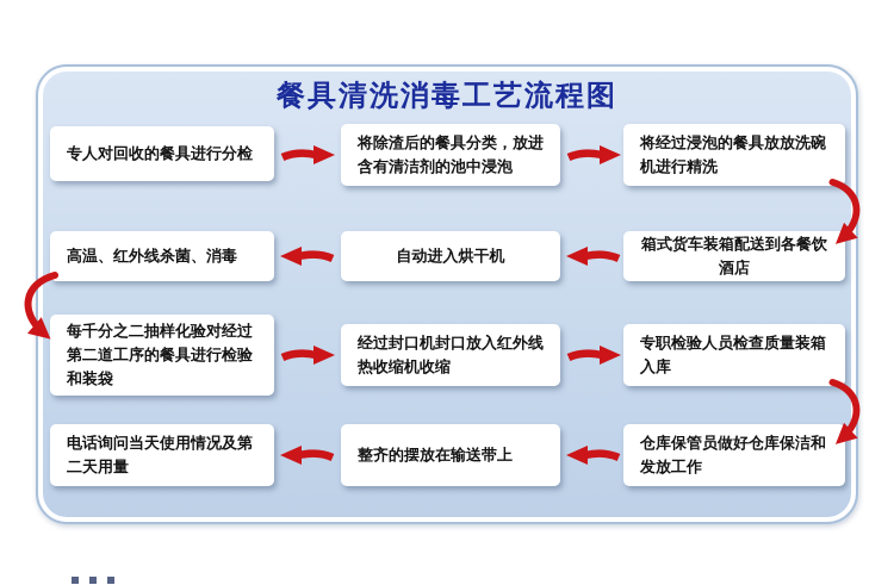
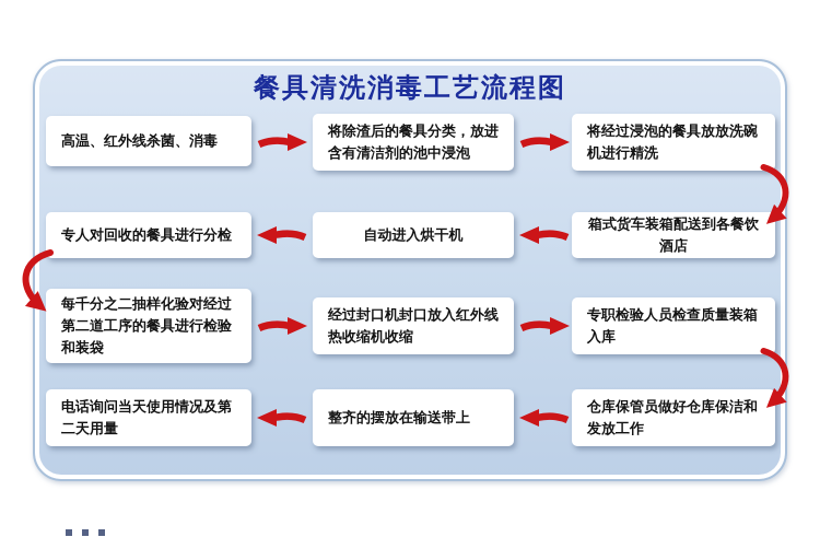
  餐具清洗消毒工艺流程图
- 专人对回收的餐具进行分检
+ 高温、红外线杀菌、消毒
  将除渣后的餐具分类，放进含有清洁剂的池中浸泡
  将经过浸泡的餐具放放洗碗机进行精洗
- 高温、红外线杀菌、消毒
+ 专人对回收的餐具进行分检
  自动进入烘干机
  箱式货车装箱配送到各餐饮酒店
  每千分之二抽样化验对经过第二道工序的餐具进行检验和装袋
  经过封口机封口放入红外线热收缩机收缩
  专职检验人员检查质量装箱入库
  电话询问当天使用情况及第二天用量
  整齐的摆放在输送带上
  仓库保管员做好仓库保洁和发放工作
